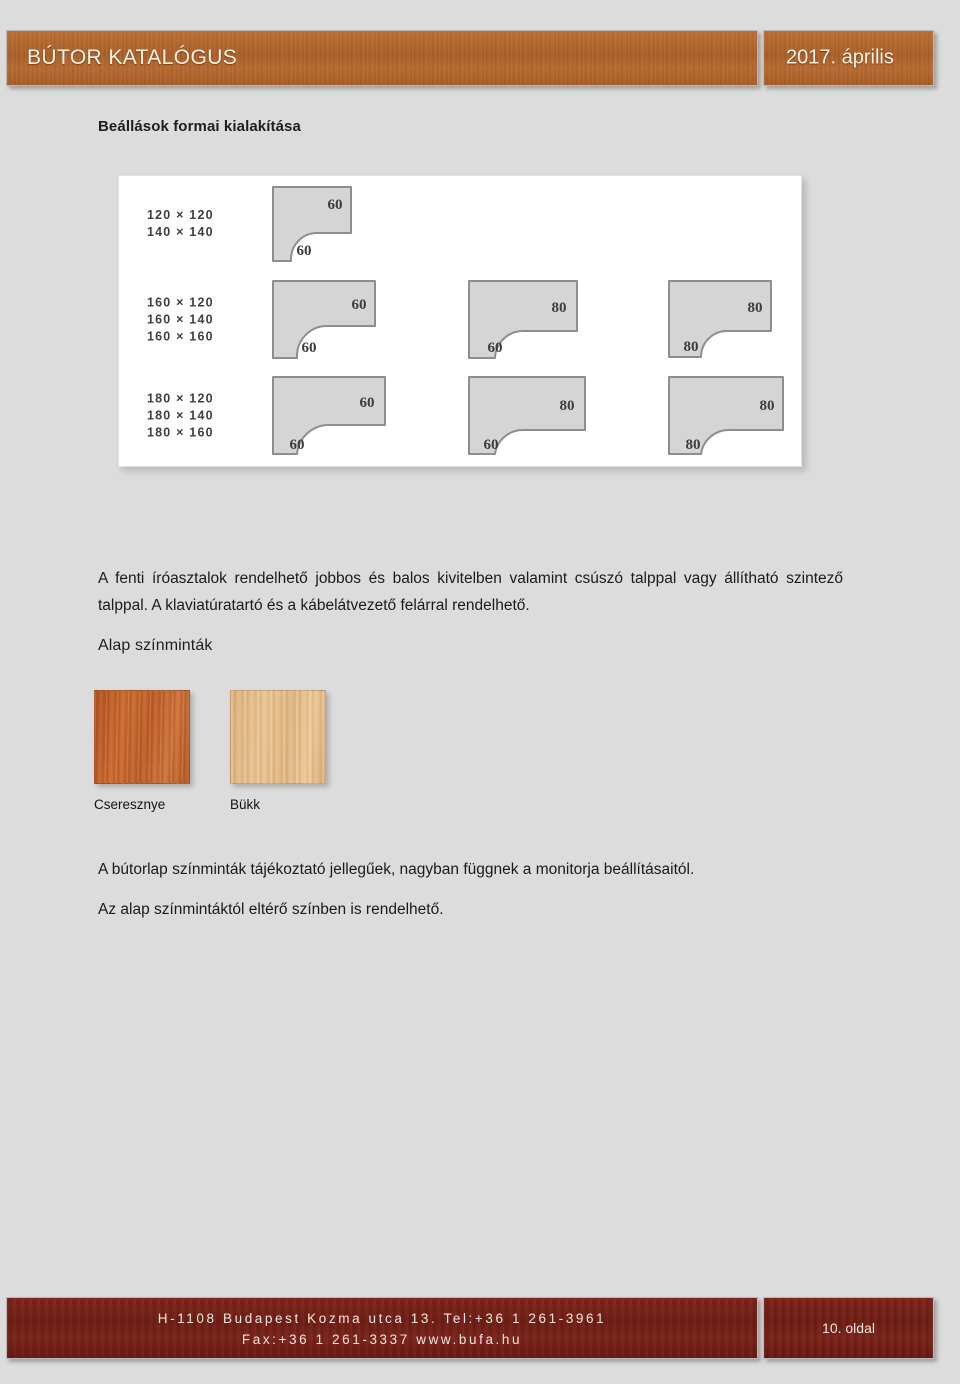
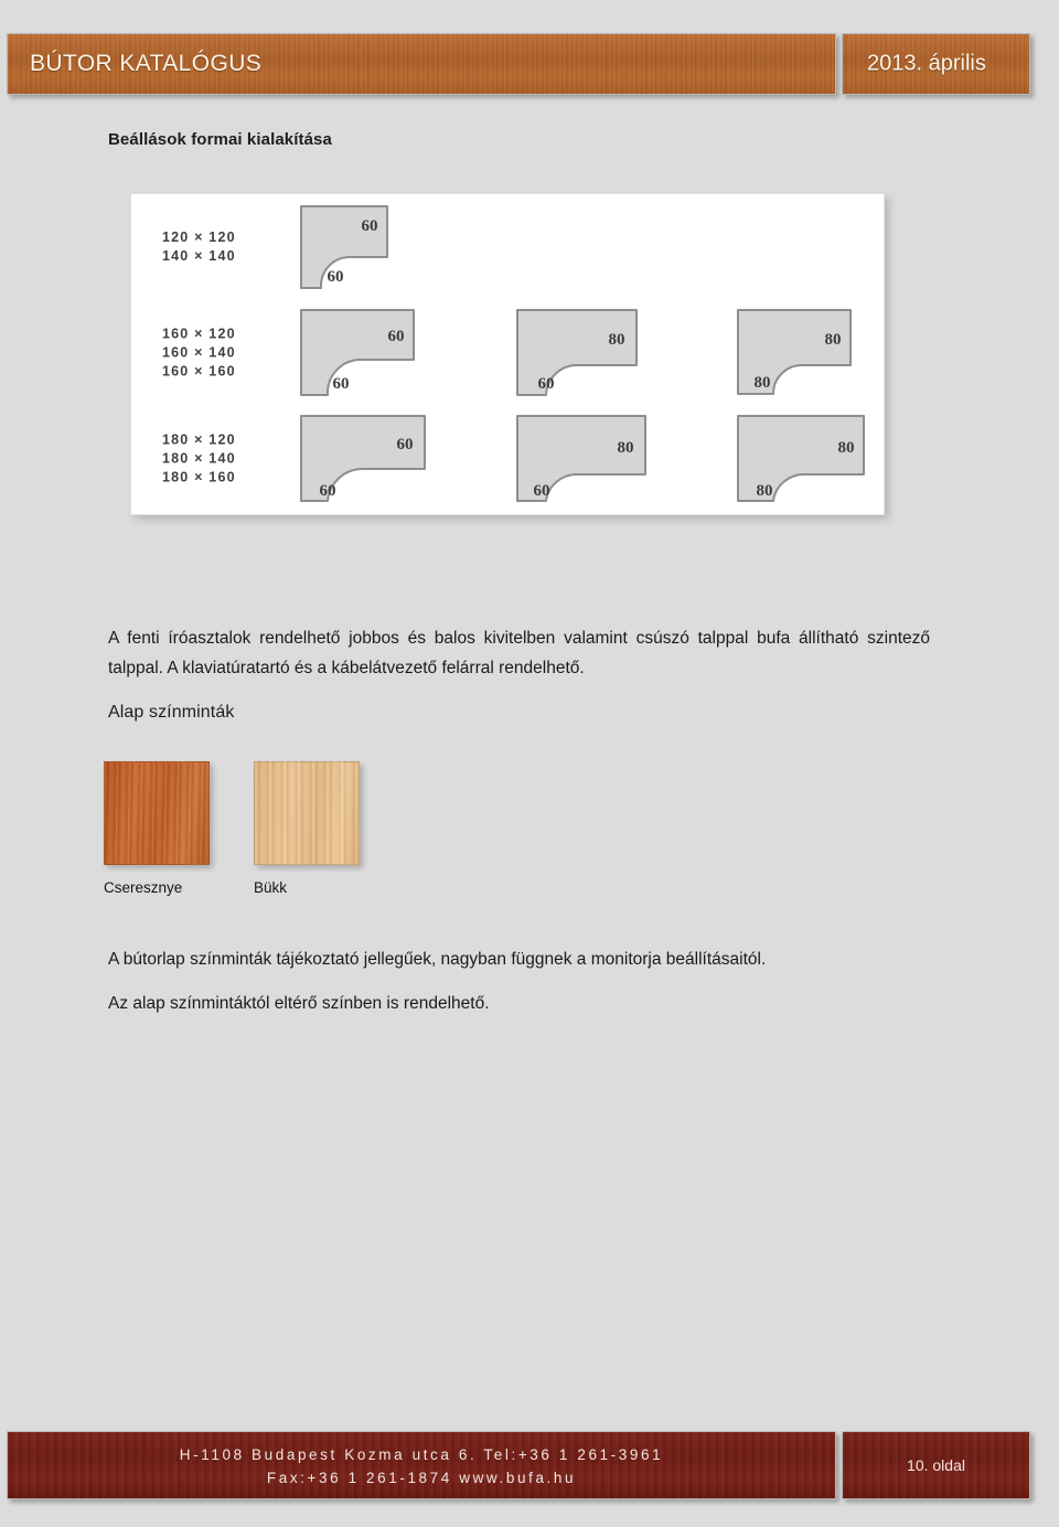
  BÚTOR KATALÓGUS
- 2017. április
+ 2013. április
  Beállások formai kialakítása
  120 × 120
  140 × 140
  60
  60
  160 × 120
  160 × 140
  160 × 160
  60
  60
  80
  60
  80
  80
  180 × 120
  180 × 140
  180 × 160
  60
  60
  80
  60
  80
  80
- A fenti íróasztalok rendelhető jobbos és balos kivitelben valamint csúszó talppal vagy állítható szintező talppal. A klaviatúratartó és a kábelátvezető felárral rendelhető.
+ A fenti íróasztalok rendelhető jobbos és balos kivitelben valamint csúszó talppal bufa állítható szintező talppal. A klaviatúratartó és a kábelátvezető felárral rendelhető.
  Alap színminták
  Cseresznye
  Bükk
  A bútorlap színminták tájékoztató jellegűek, nagyban függnek a monitorja beállításaitól.
  Az alap színmintáktól eltérő színben is rendelhető.
- H-1108 Budapest Kozma utca 13. Tel:+36 1 261-3961
+ H-1108 Budapest Kozma utca 6. Tel:+36 1 261-3961
- Fax:+36 1 261-3337 www.bufa.hu
+ Fax:+36 1 261-1874 www.bufa.hu
  10. oldal
